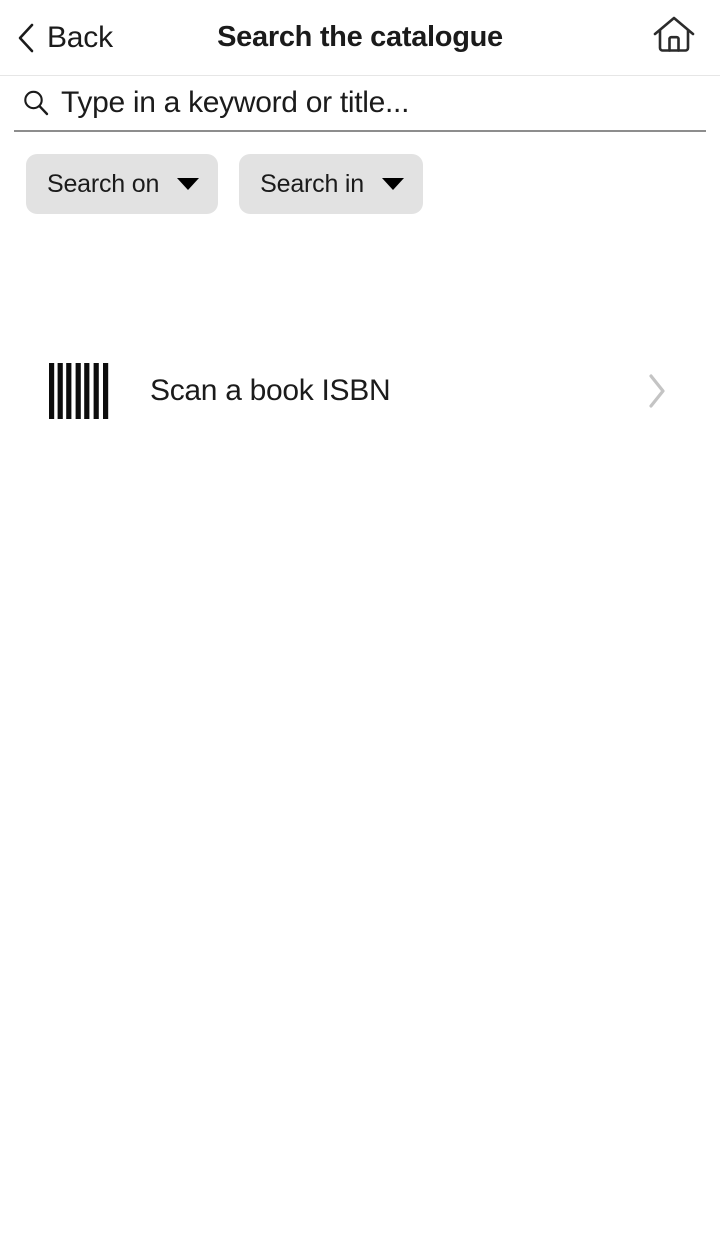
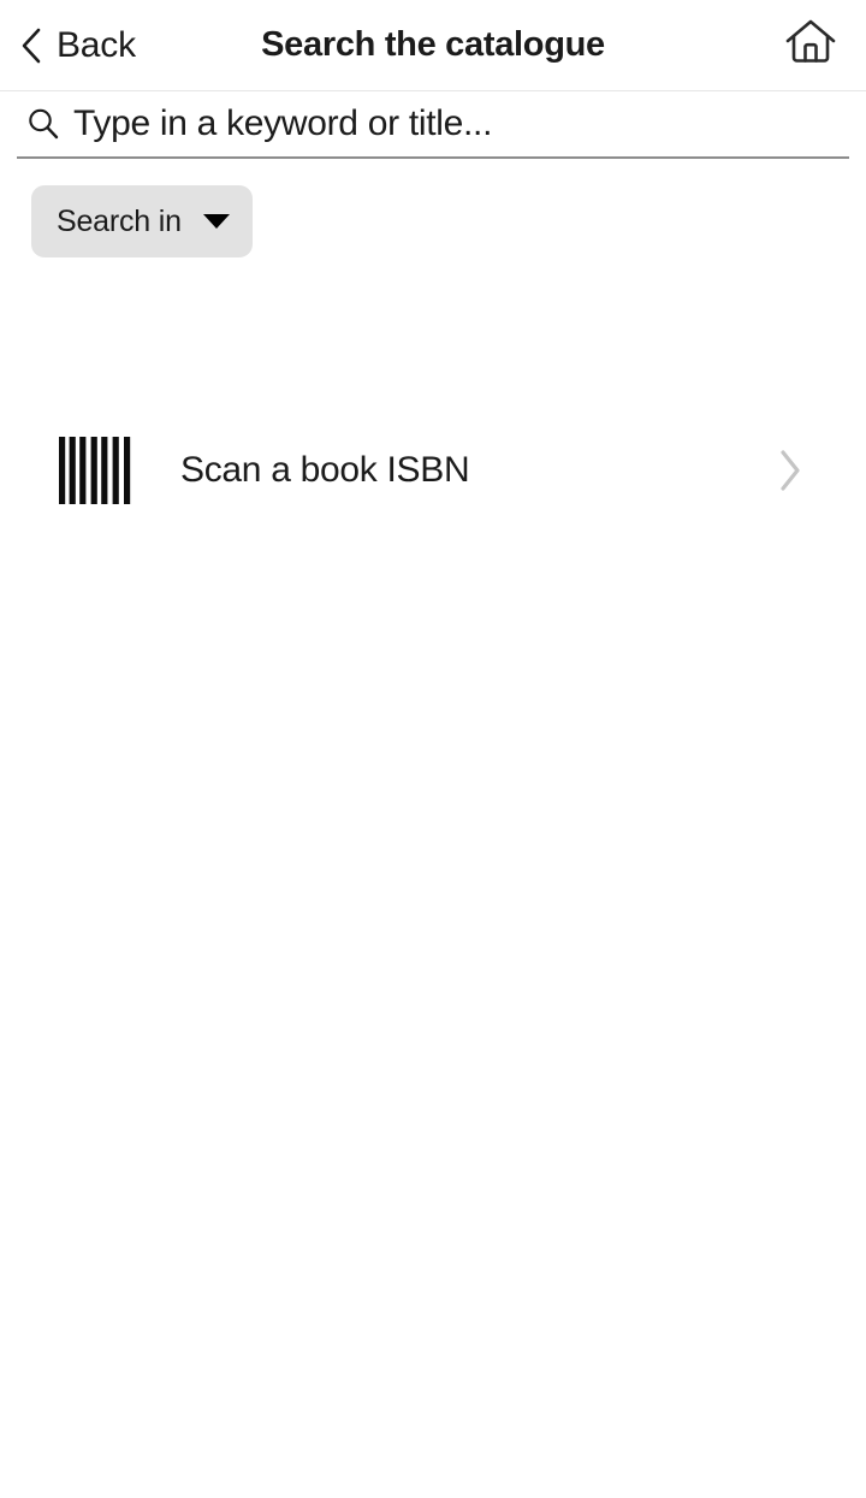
  Back
  Search the catalogue
  Type in a keyword or title...
- Search on
  Search in
  Scan a book ISBN
